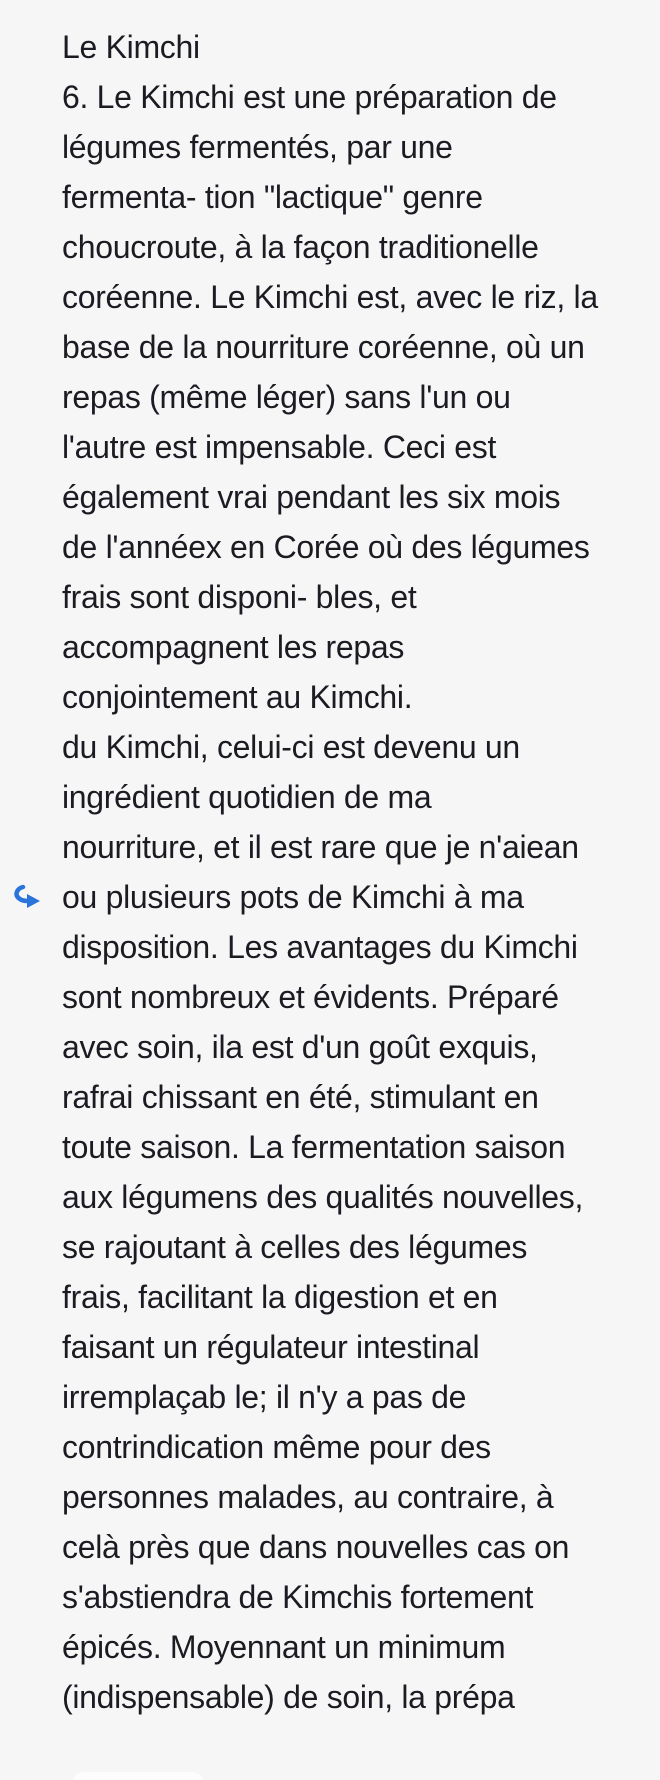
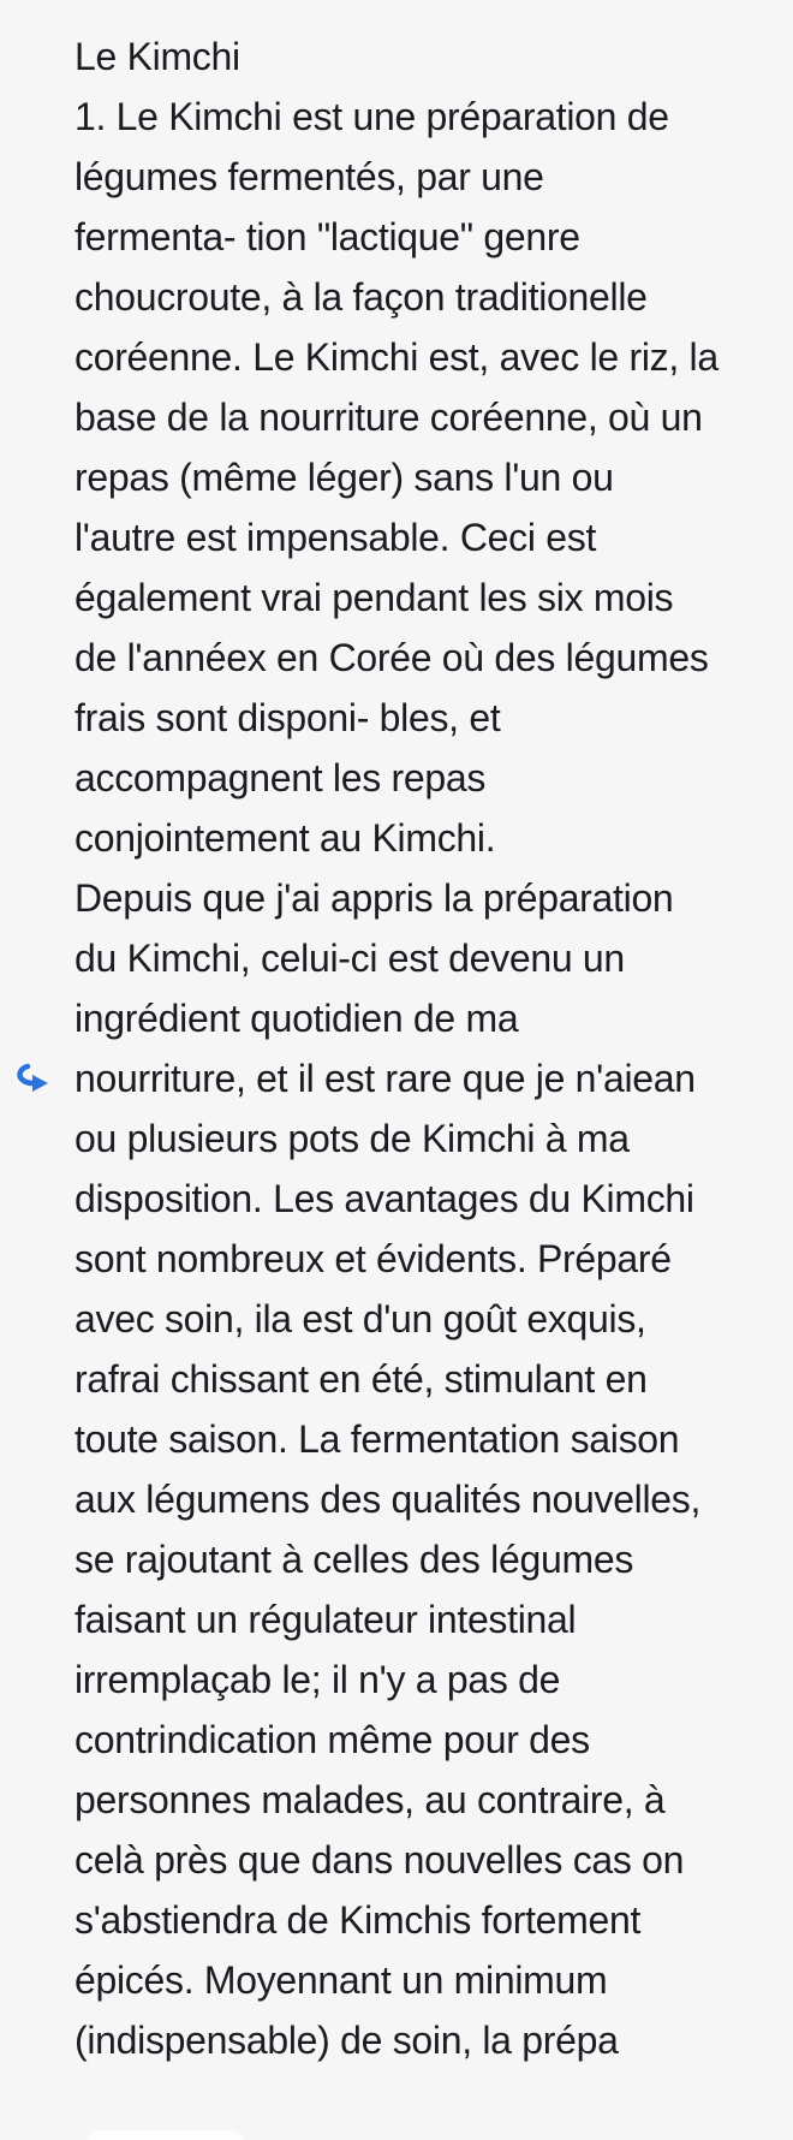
  Le Kimchi
- 6. Le Kimchi est une préparation de
+ 1. Le Kimchi est une préparation de
  légumes fermentés, par une
  fermenta- tion "lactique" genre
  choucroute, à la façon traditionelle
  coréenne. Le Kimchi est, avec le riz, la
  base de la nourriture coréenne, où un
  repas (même léger) sans l'un ou
  l'autre est impensable. Ceci est
  également vrai pendant les six mois
  de l'annéex en Corée où des légumes
  frais sont disponi- bles, et
  accompagnent les repas
  conjointement au Kimchi.
+ Depuis que j'ai appris la préparation
  du Kimchi, celui-ci est devenu un
  ingrédient quotidien de ma
  nourriture, et il est rare que je n'aiean
  ou plusieurs pots de Kimchi à ma
  disposition. Les avantages du Kimchi
  sont nombreux et évidents. Préparé
  avec soin, ila est d'un goût exquis,
  rafrai chissant en été, stimulant en
  toute saison. La fermentation saison
  aux légumens des qualités nouvelles,
  se rajoutant à celles des légumes
- frais, facilitant la digestion et en
  faisant un régulateur intestinal
  irremplaçab le; il n'y a pas de
  contrindication même pour des
  personnes malades, au contraire, à
  celà près que dans nouvelles cas on
  s'abstiendra de Kimchis fortement
  épicés. Moyennant un minimum
  (indispensable) de soin, la prépa
